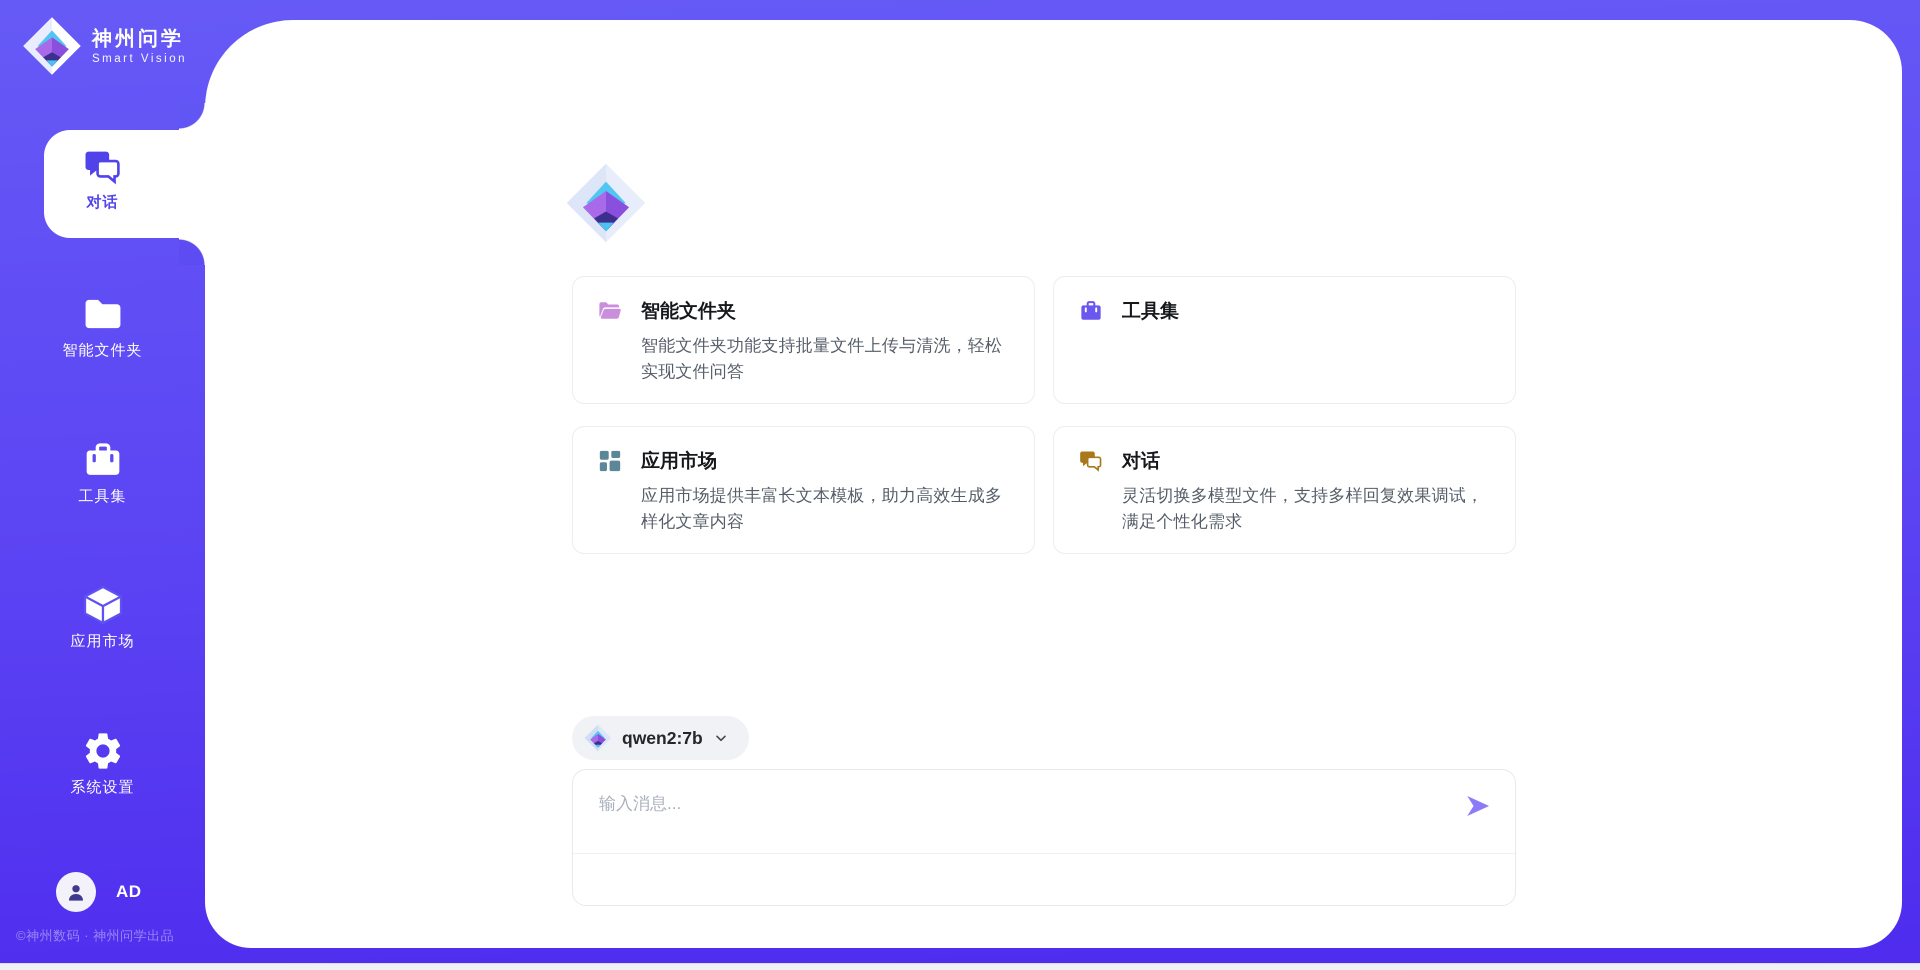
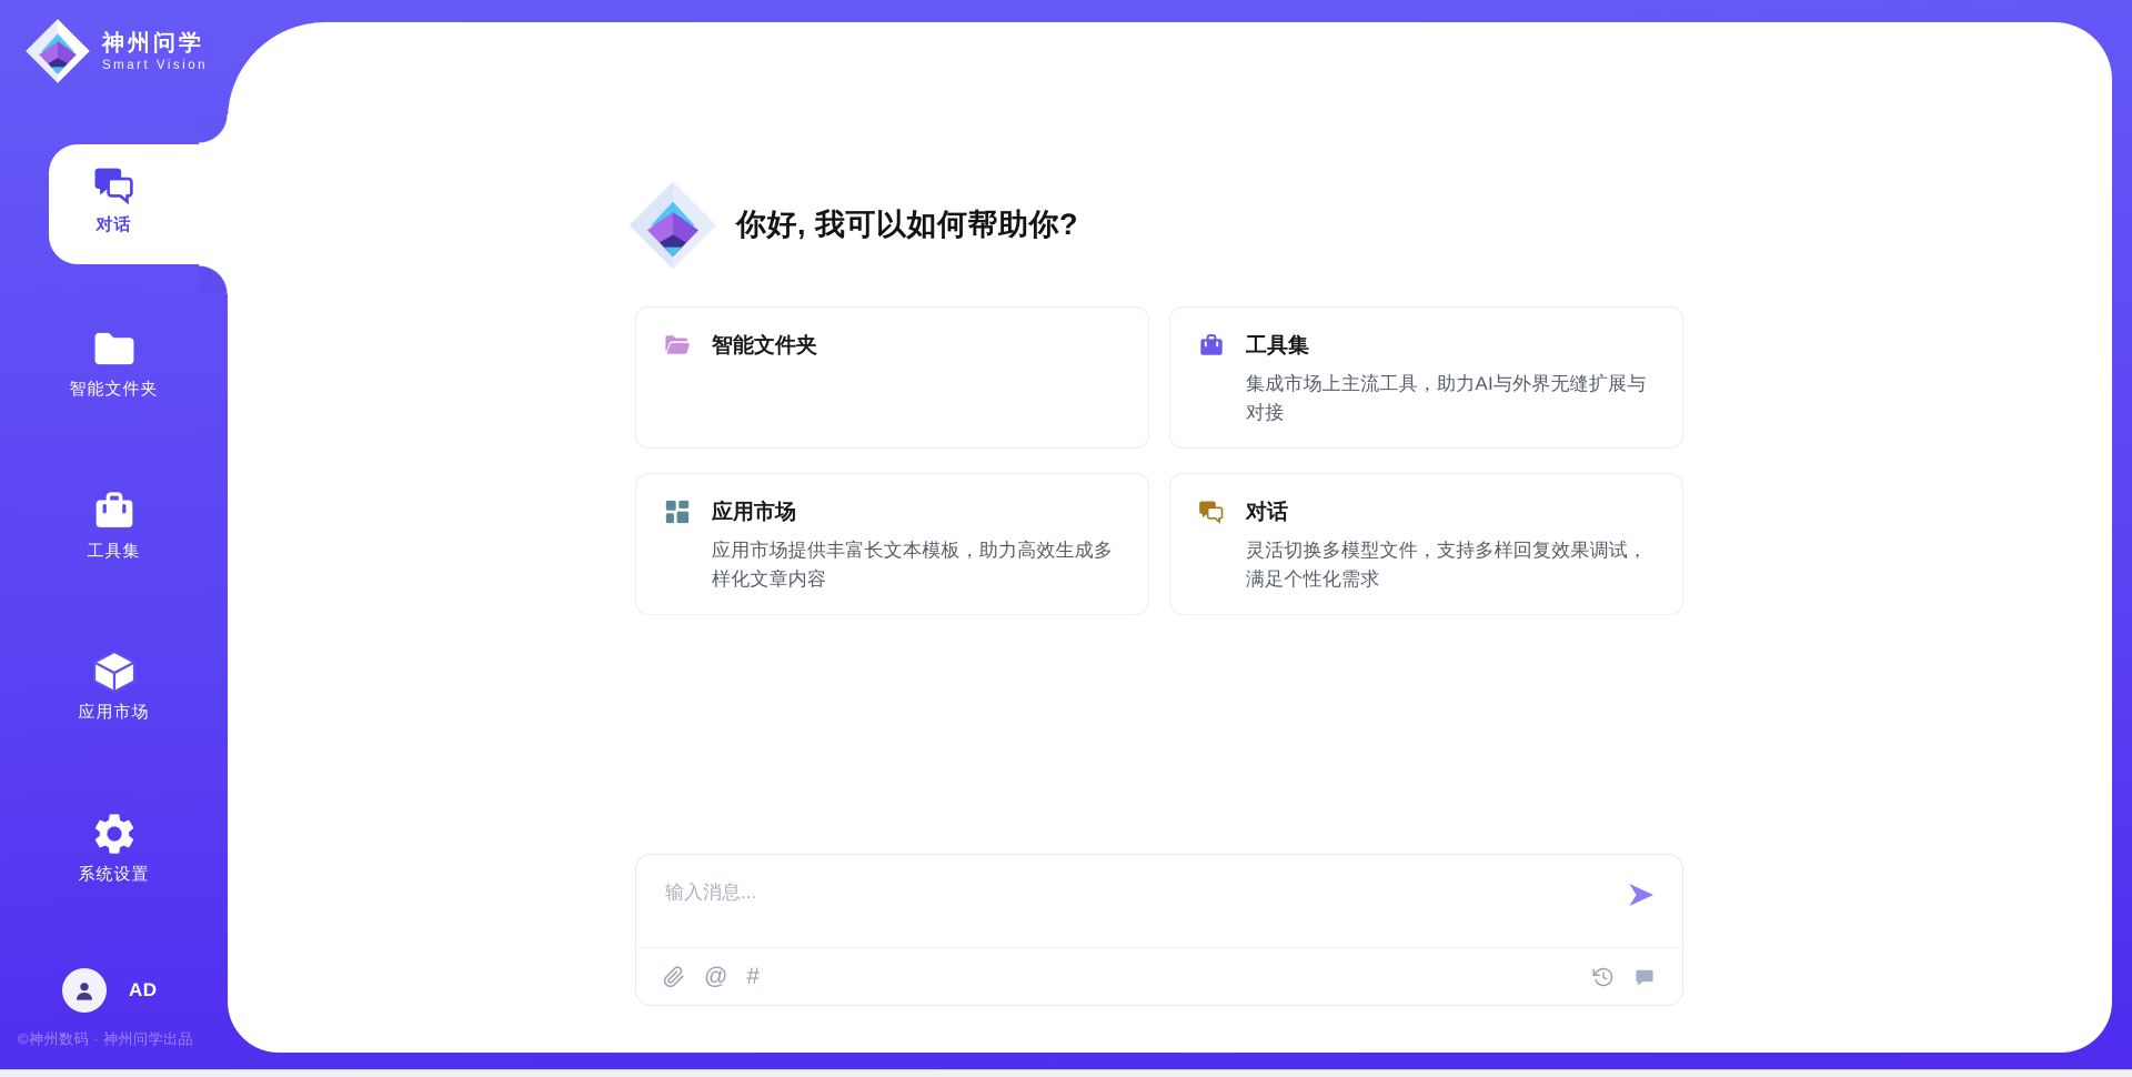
+ 你好, 我可以如何帮助你?
  智能文件夹
- 智能文件夹功能支持批量文件上传与清洗，轻松实现文件问答
  工具集
+ 集成市场上主流工具，助力AI与外界无缝扩展与对接
  应用市场
  应用市场提供丰富长文本模板，助力高效生成多样化文章内容
  对话
  灵活切换多模型文件，支持多样回复效果调试，满足个性化需求
- qwen2:7b
  输入消息...
+ @
+ #
  神州问学
  Smart Vision
  对话
  智能文件夹
  工具集
  应用市场
  系统设置
  AD
  ©神州数码 · 神州问学出品
